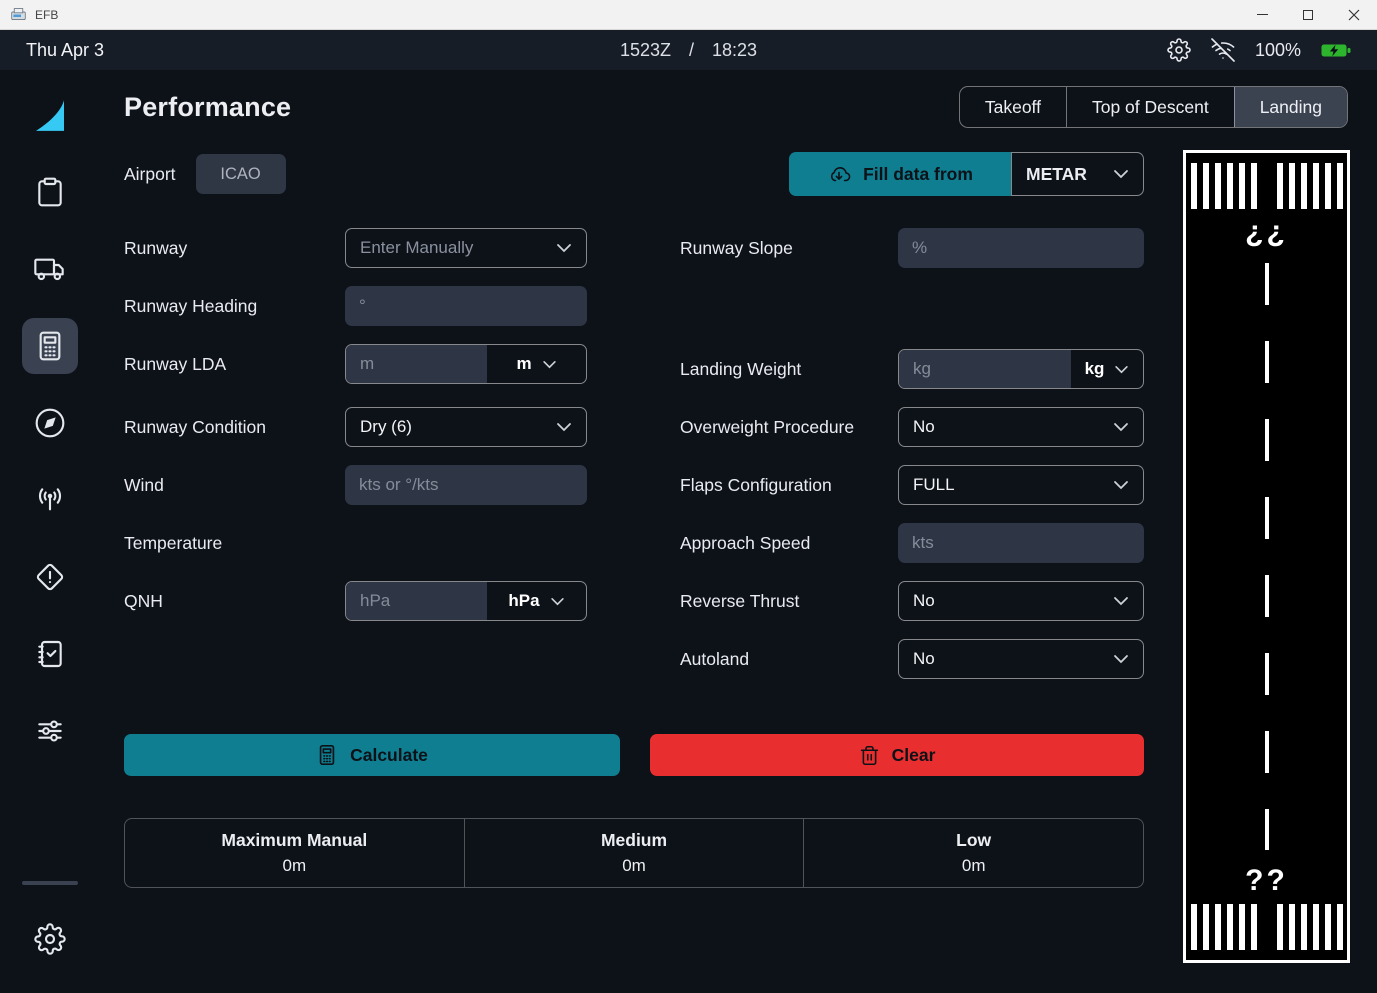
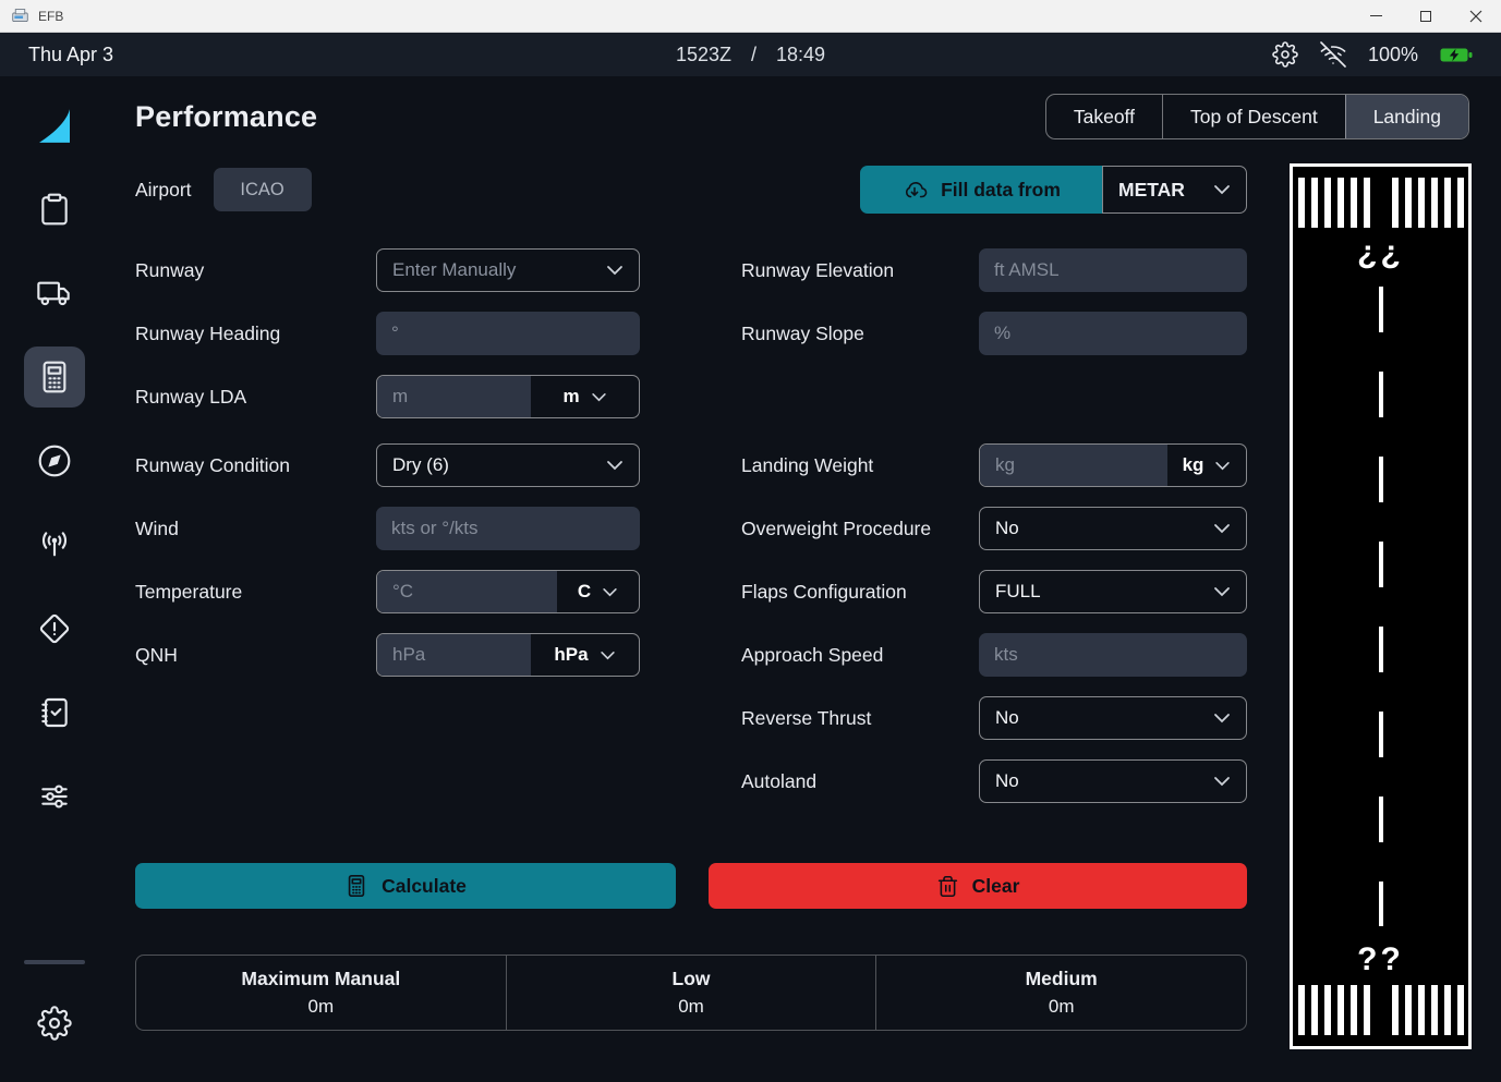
  EFB
  Thu Apr 3
- 1523Z / 18:23
+ 1523Z / 18:49
  100%
  Performance
  Takeoff
  Top of Descent
  Landing
  Airport
  ICAO
  Fill data from
  METAR
  Runway
  Enter Manually
  Runway Heading
  °
  Runway LDA
  m
  m
  Runway Condition
  Dry (6)
  Wind
  kts or °/kts
  Temperature
+ °C
+ C
  QNH
  hPa
  hPa
+ Runway Elevation
+ ft AMSL
  Runway Slope
  %
  Landing Weight
  kg
  kg
  Overweight Procedure
  No
  Flaps Configuration
  FULL
  Approach Speed
  kts
  Reverse Thrust
  No
  Autoland
  No
  Calculate
  Clear
  Maximum Manual
  0m
- Medium
+ Low
  0m
- Low
+ Medium
  0m
  ¿¿
  ??
